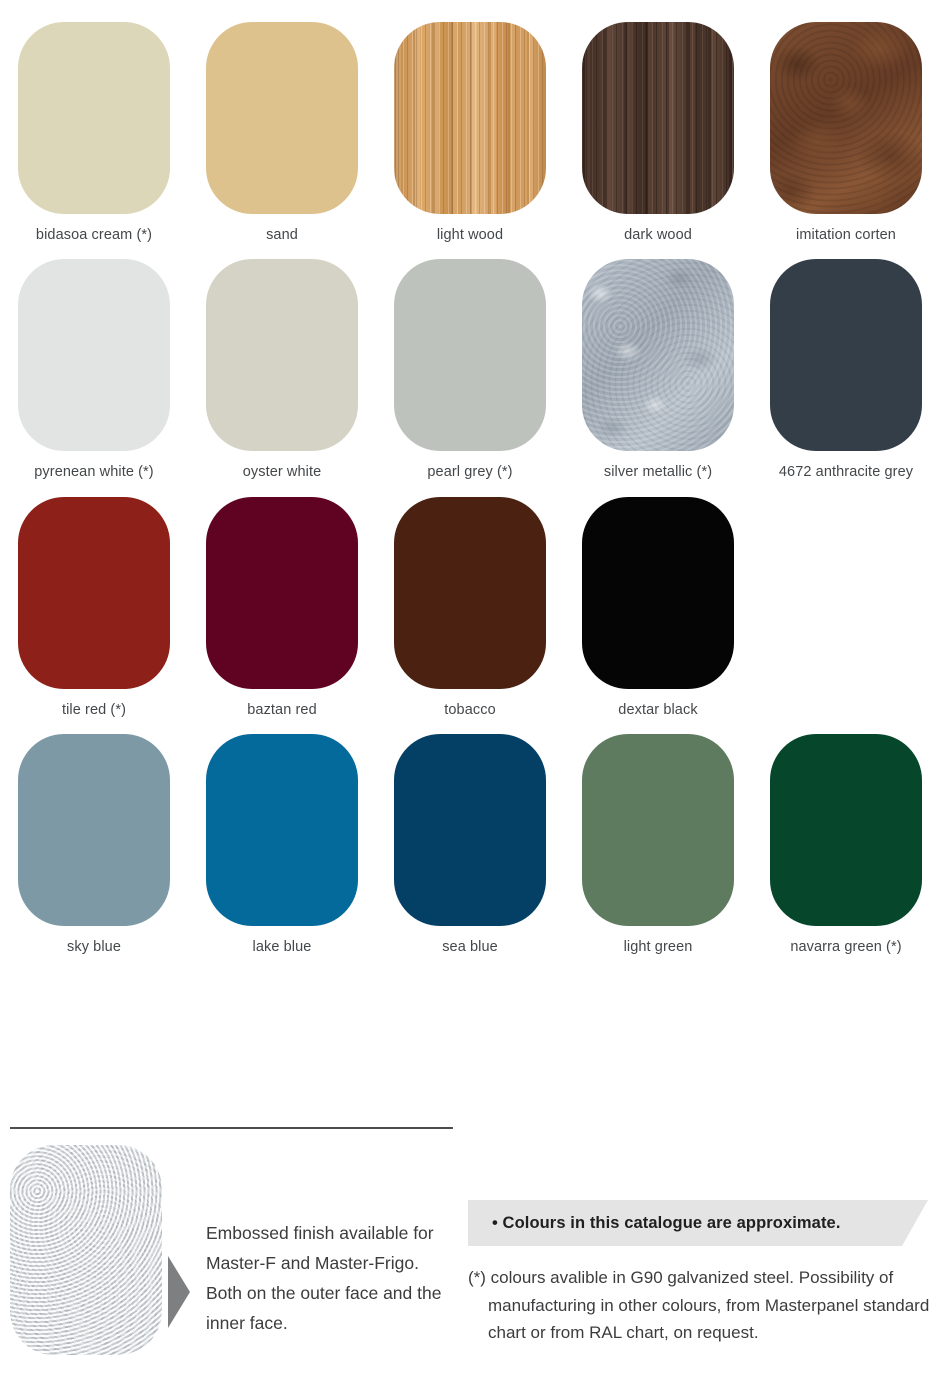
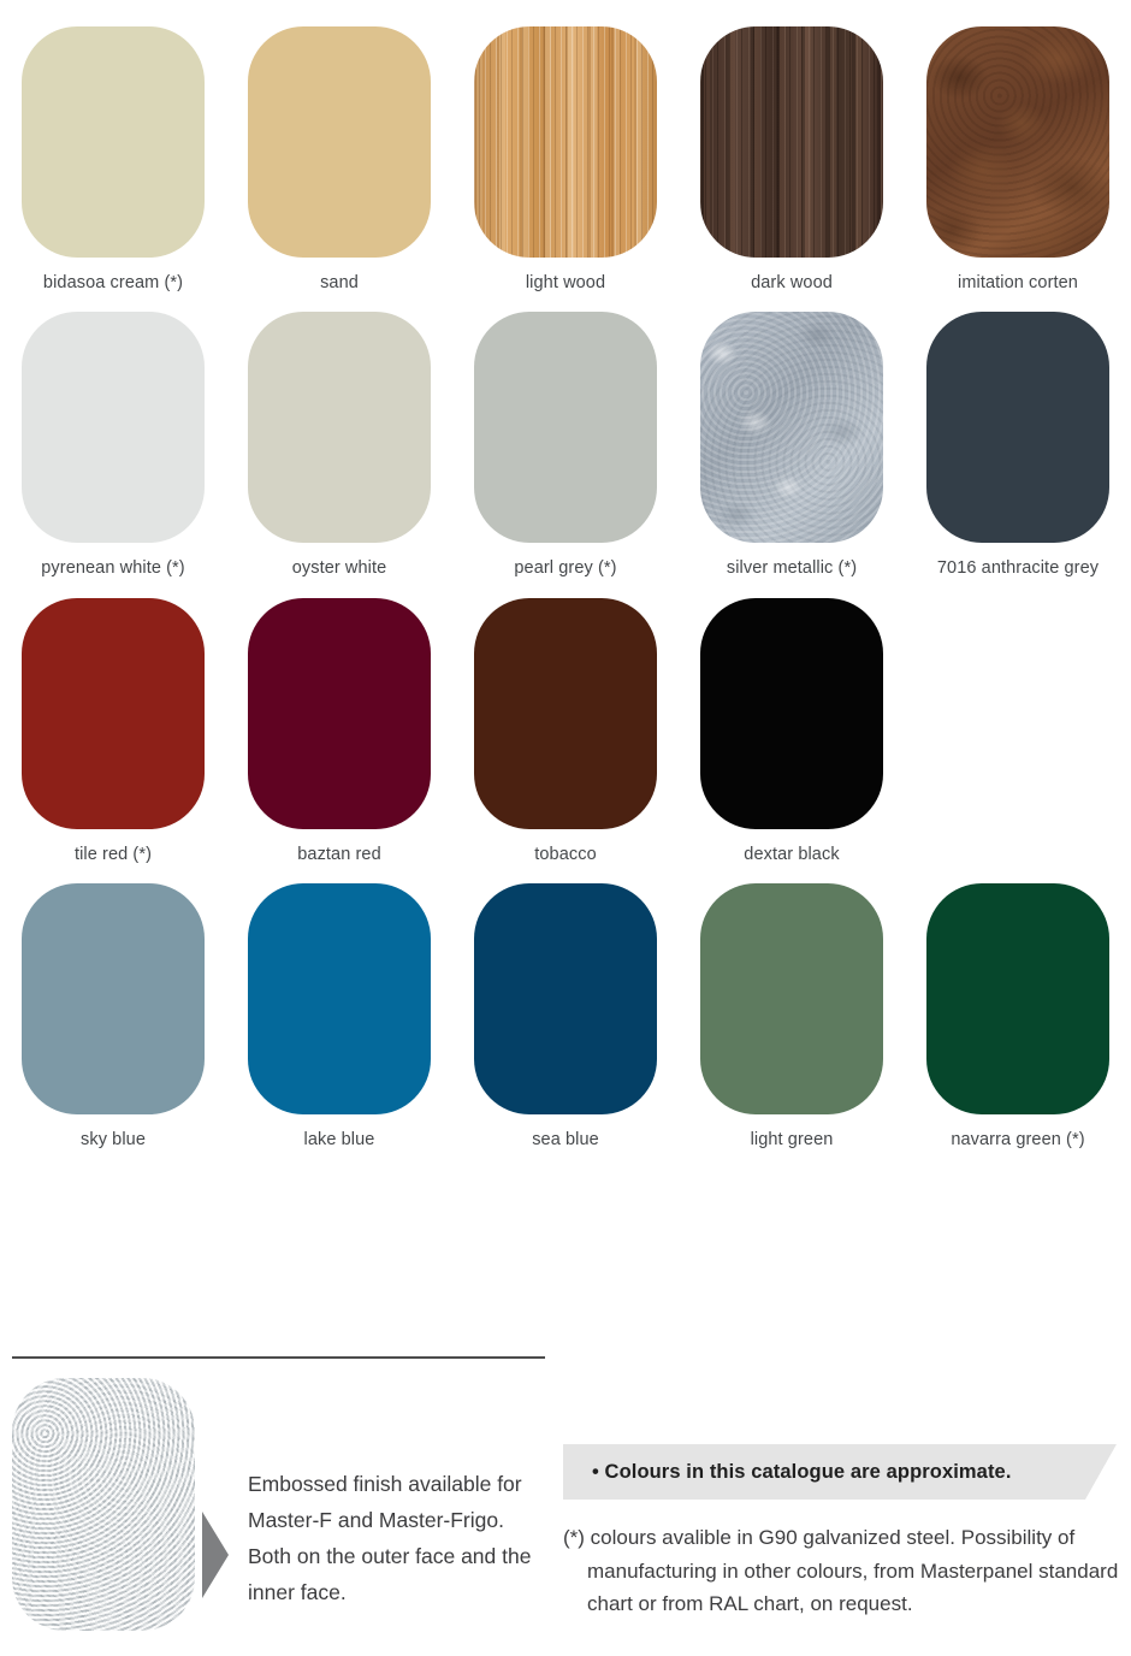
  bidasoa cream (*)
  sand
  light wood
  dark wood
  imitation corten
  pyrenean white (*)
  oyster white
  pearl grey (*)
  silver metallic (*)
- 4672 anthracite grey
+ 7016 anthracite grey
  tile red (*)
  baztan red
  tobacco
  dextar black
  sky blue
  lake blue
  sea blue
  light green
  navarra green (*)
  Embossed finish available for Master-F and Master-Frigo. Both on the outer face and the inner face.
  • Colours in this catalogue are approximate.
  (*) colours avalible in G90 galvanized steel. Possibility of manufacturing in other colours, from Masterpanel standard chart or from RAL chart, on request.
